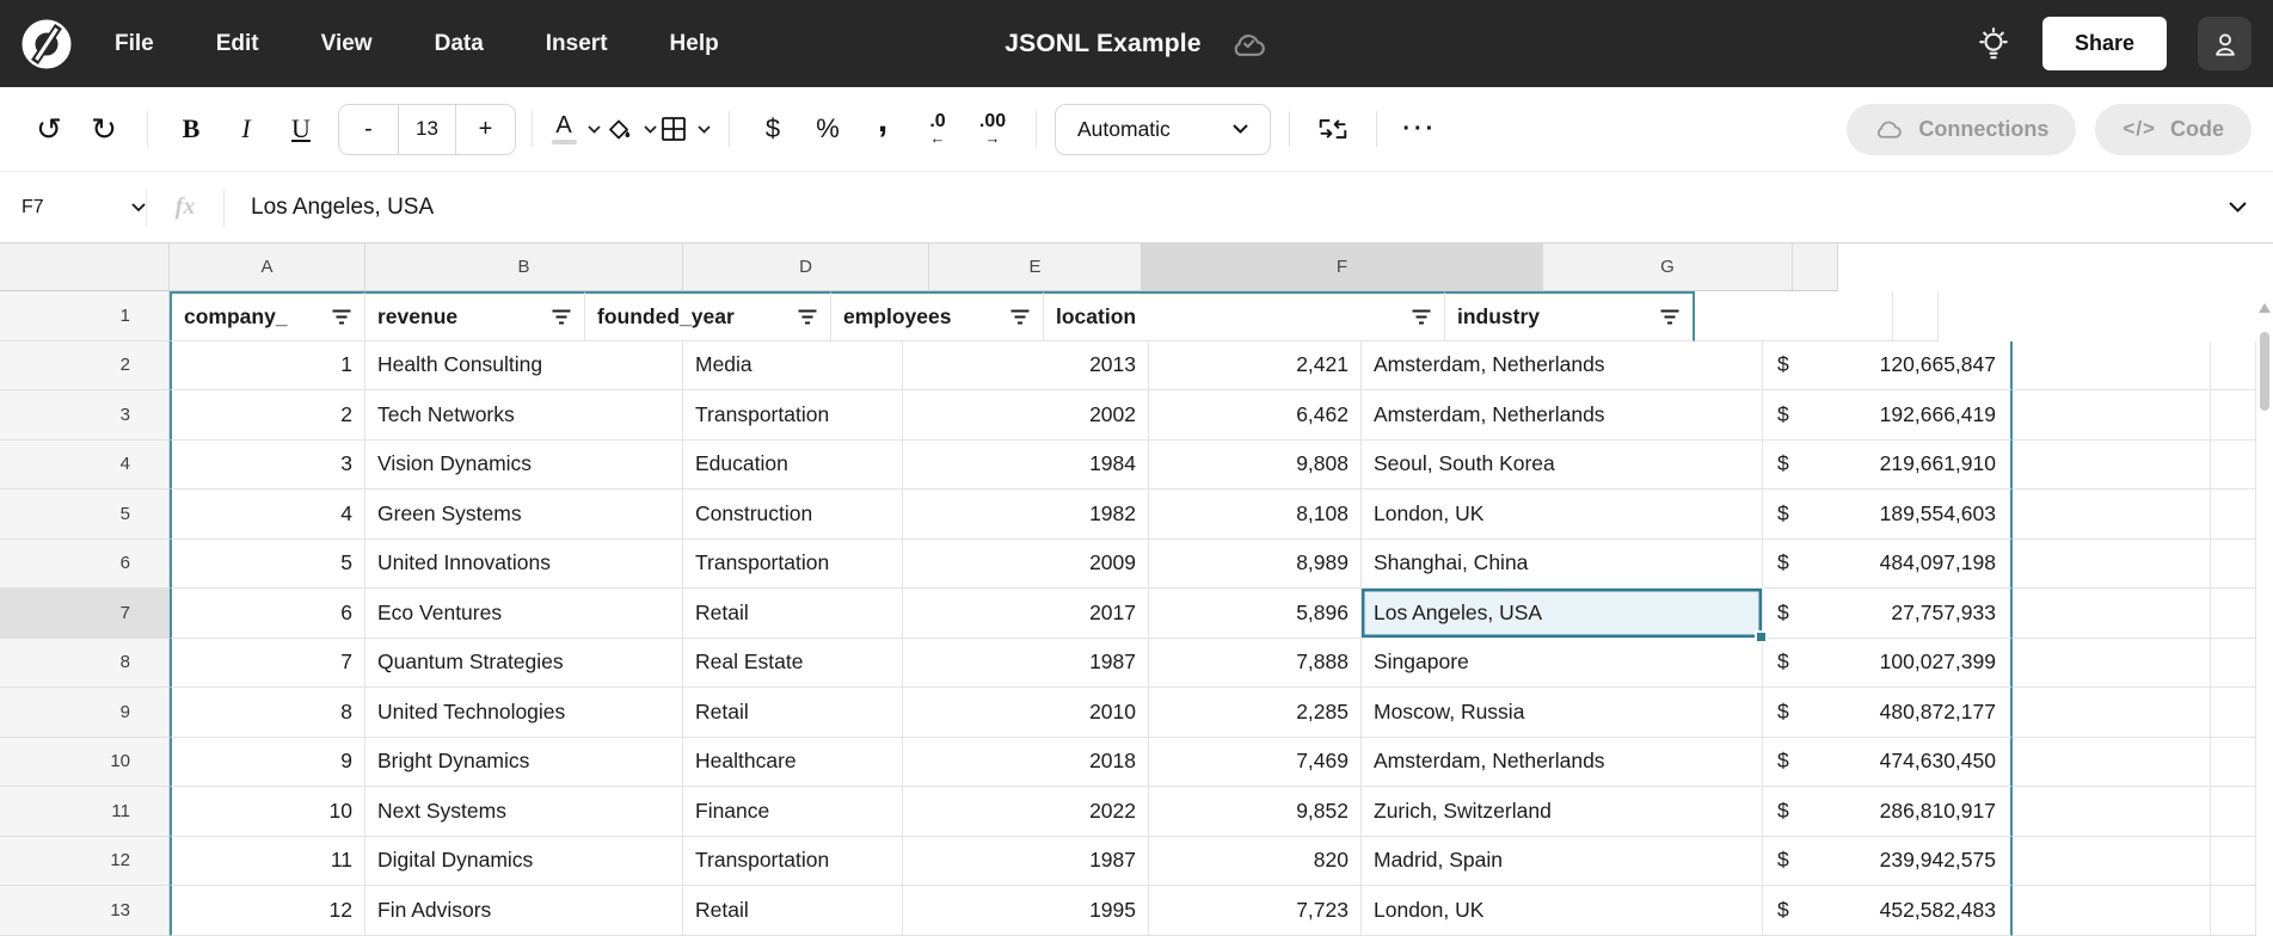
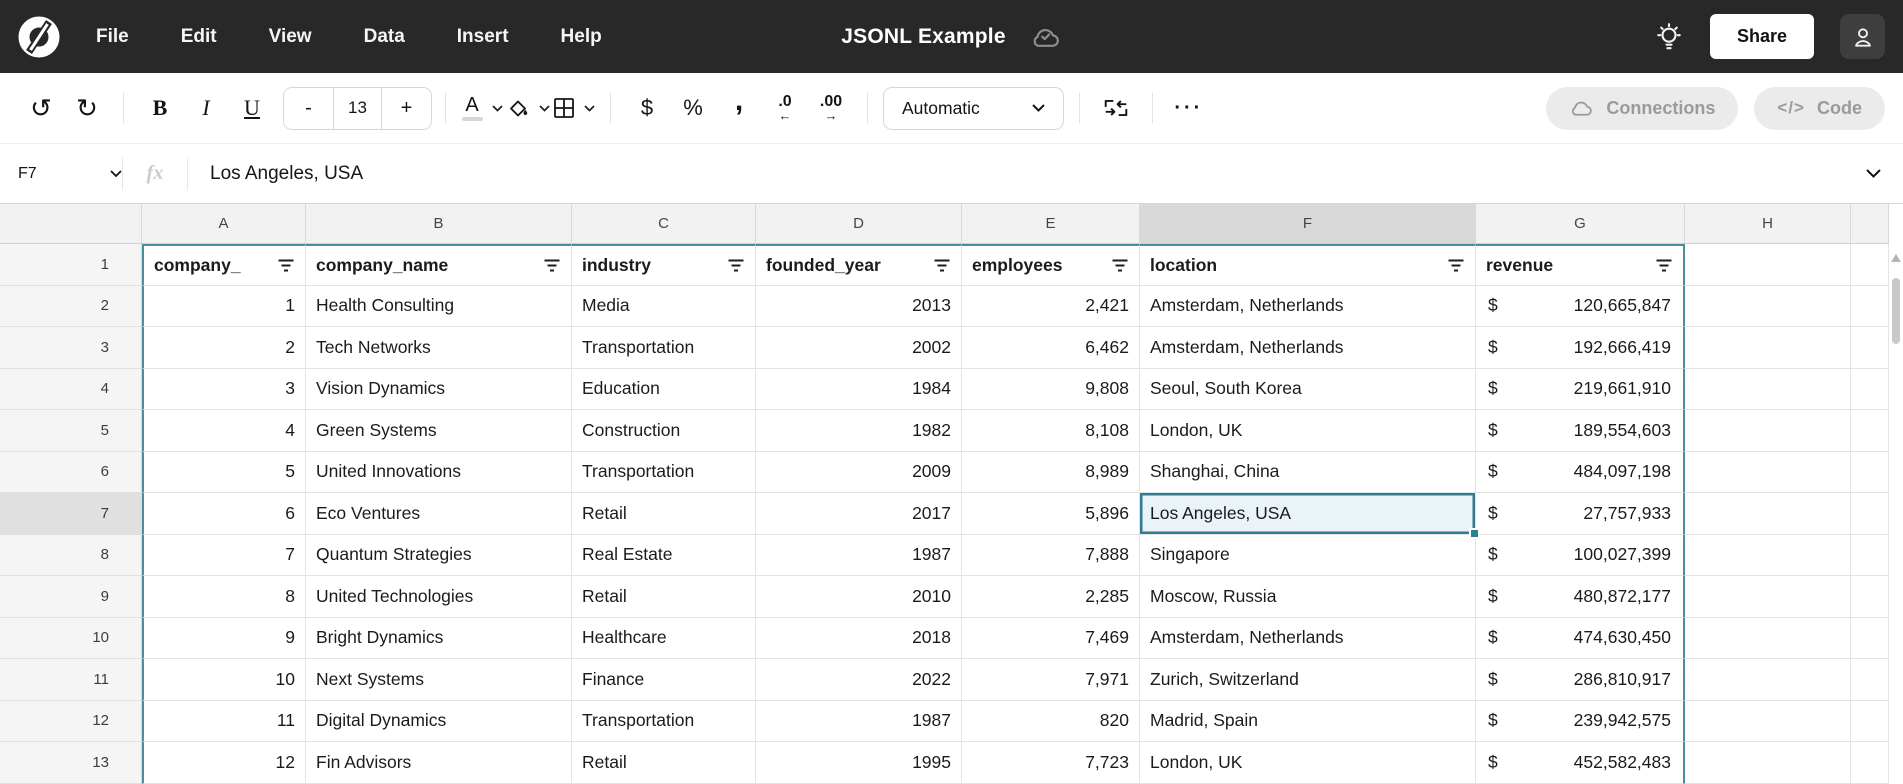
  File
  Edit
  View
  Data
  Insert
  Help
  JSONL Example
  Share
  ↺
  ↻
  B
  I
  U
  -
  13
  +
  A
  $
  %
  ,
  .0
  ←
  .00
  →
  Automatic
  ···
  Connections
  </>
  Code
  F7
  fx
  Los Angeles, USA
  A
  B
+ C
  D
  E
  F
  G
+ H
  1
  company_
+ company_name
- revenue
+ industry
  founded_year
  employees
  location
- industry
+ revenue
  2
  1
  Health Consulting
  Media
  2013
  2,421
  Amsterdam, Netherlands
  $
  120,665,847
  3
  2
  Tech Networks
  Transportation
  2002
  6,462
  Amsterdam, Netherlands
  $
  192,666,419
  4
  3
  Vision Dynamics
  Education
  1984
  9,808
  Seoul, South Korea
  $
  219,661,910
  5
  4
  Green Systems
  Construction
  1982
  8,108
  London, UK
  $
  189,554,603
  6
  5
  United Innovations
  Transportation
  2009
  8,989
  Shanghai, China
  $
  484,097,198
  7
  6
  Eco Ventures
  Retail
  2017
  5,896
  Los Angeles, USA
  $
  27,757,933
  8
  7
  Quantum Strategies
  Real Estate
  1987
  7,888
  Singapore
  $
  100,027,399
  9
  8
  United Technologies
  Retail
  2010
  2,285
  Moscow, Russia
  $
  480,872,177
  10
  9
  Bright Dynamics
  Healthcare
  2018
  7,469
  Amsterdam, Netherlands
  $
  474,630,450
  11
  10
  Next Systems
  Finance
  2022
- 9,852
+ 7,971
  Zurich, Switzerland
  $
  286,810,917
  12
  11
  Digital Dynamics
  Transportation
  1987
  820
  Madrid, Spain
  $
  239,942,575
  13
  12
  Fin Advisors
  Retail
  1995
  7,723
  London, UK
  $
  452,582,483
